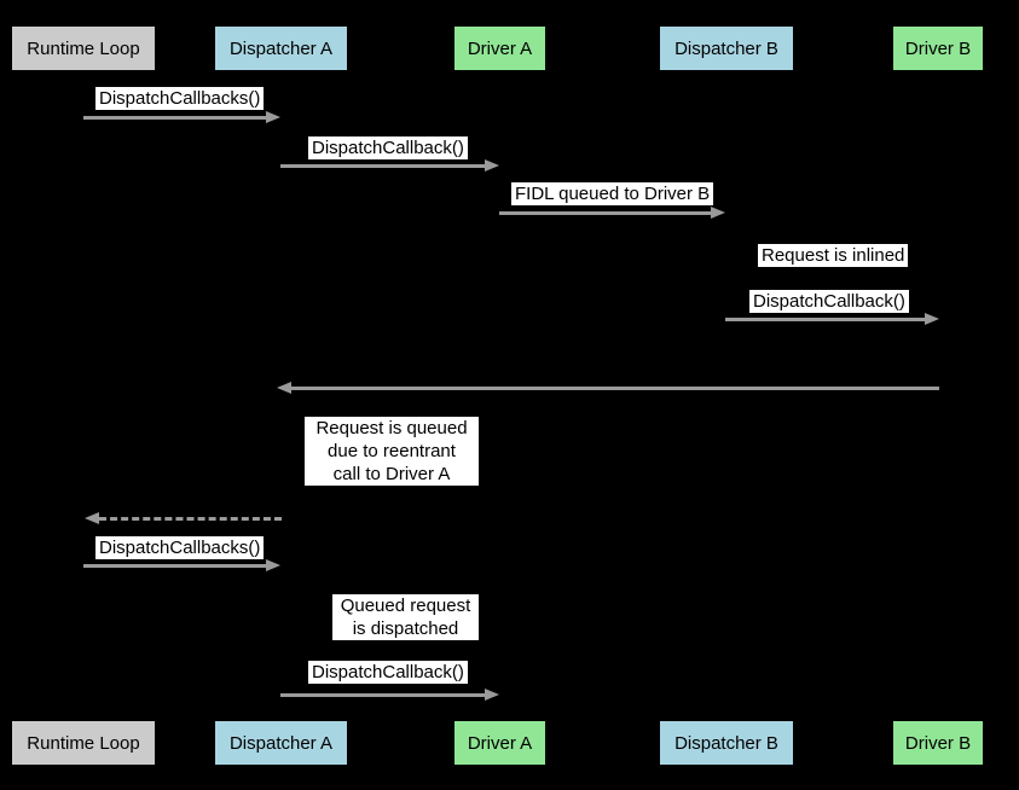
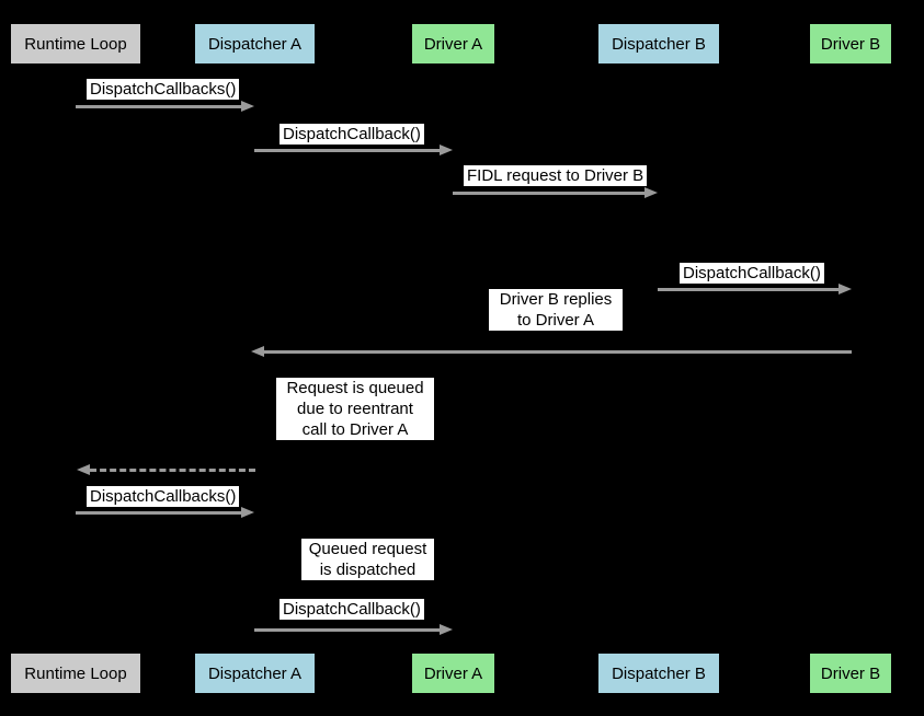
  Runtime Loop
  Dispatcher A
  Driver A
  Dispatcher B
  Driver B
  DispatchCallbacks()
  DispatchCallback()
- FIDL queued to Driver B
+ FIDL request to Driver B
- Request is inlined
  DispatchCallback()
+ Driver B replies
+ to Driver A
  Request is queued
  due to reentrant
  call to Driver A
  DispatchCallbacks()
  Queued request
  is dispatched
  DispatchCallback()
  Runtime Loop
  Dispatcher A
  Driver A
  Dispatcher B
  Driver B
